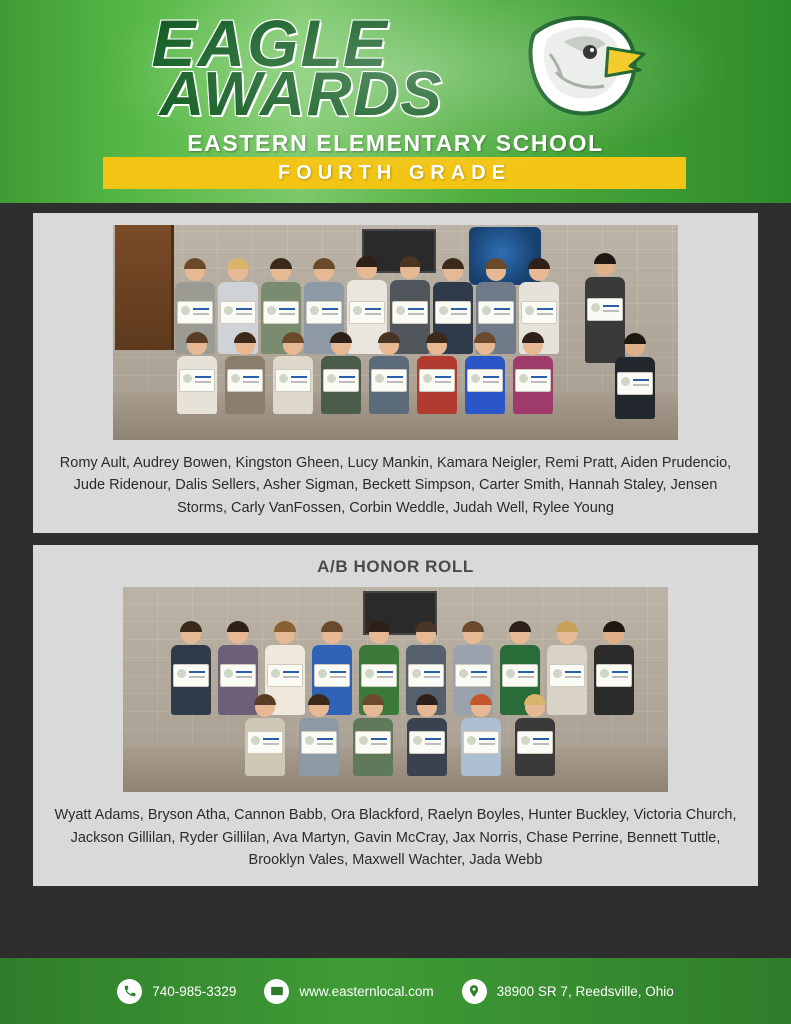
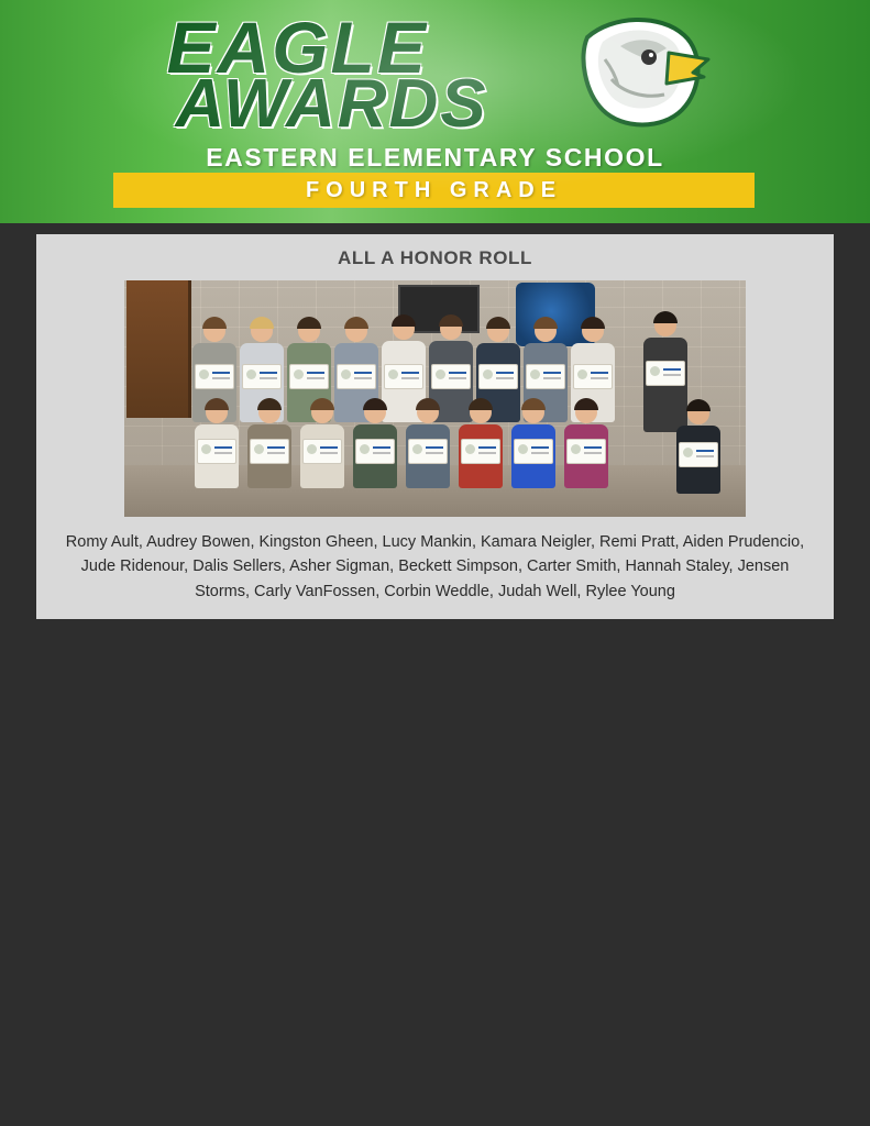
+ ALL A HONOR ROLL
  Romy Ault, Audrey Bowen, Kingston Gheen, Lucy Mankin, Kamara Neigler, Remi Pratt, Aiden Prudencio, Jude Ridenour, Dalis Sellers, Asher Sigman, Beckett Simpson, Carter Smith, Hannah Staley, Jensen Storms, Carly VanFossen, Corbin Weddle, Judah Well, Rylee Young
- A/B HONOR ROLL
- Wyatt Adams, Bryson Atha, Cannon Babb, Ora Blackford, Raelyn Boyles, Hunter Buckley, Victoria Church, Jackson Gillilan, Ryder Gillilan, Ava Martyn, Gavin McCray, Jax Norris, Chase Perrine, Bennett Tuttle, Brooklyn Vales, Maxwell Wachter, Jada Webb
- 740-985-3329
- www.easternlocal.com
- 38900 SR 7, Reedsville, Ohio
